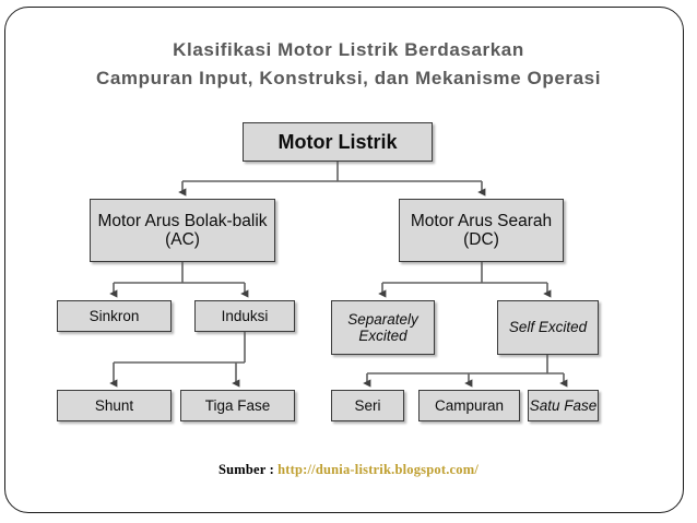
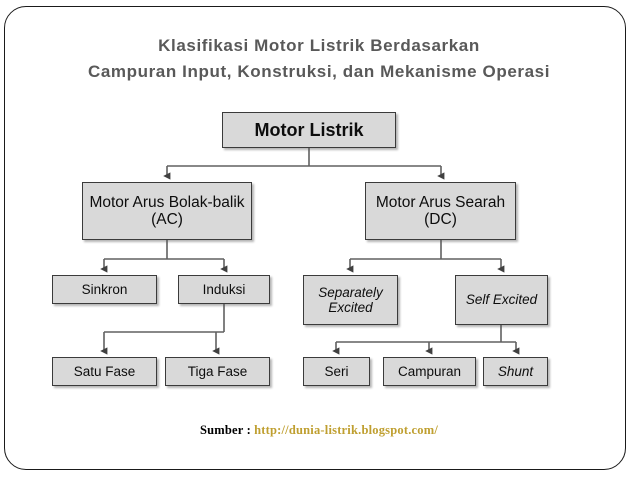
  Klasifikasi Motor Listrik Berdasarkan
  Campuran Input, Konstruksi, dan Mekanisme Operasi
  Motor Listrik
  Motor Arus Bolak-balik (AC)
  Motor Arus Searah (DC)
  Sinkron
  Induksi
  Separately Excited
  Self Excited
- Shunt
+ Satu Fase
  Tiga Fase
  Seri
  Campuran
- Satu Fase
+ Shunt
  Sumber : http://dunia-listrik.blogspot.com/
